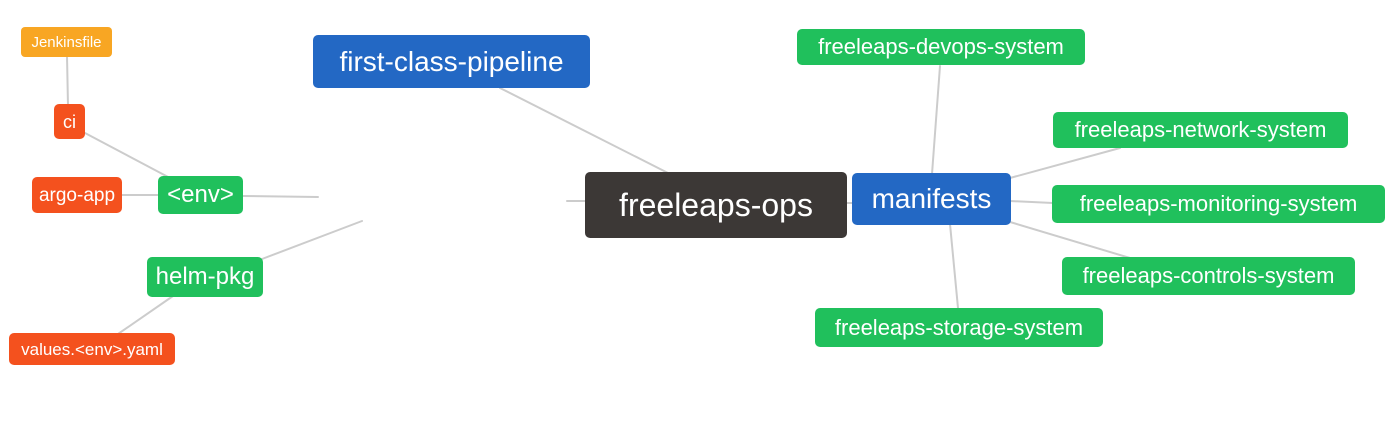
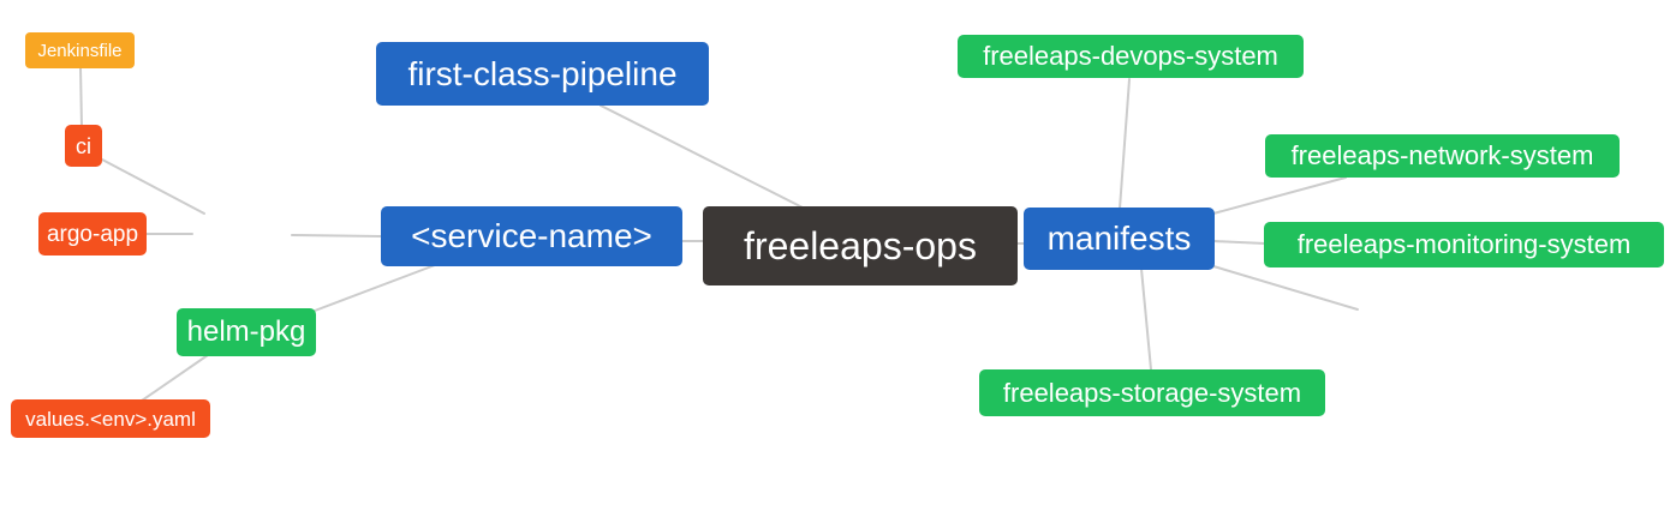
  freeleaps-ops
  first-class-pipeline
+ <service-name>
  manifests
- <env>
  helm-pkg
  ci
  argo-app
  values.<env>.yaml
  Jenkinsfile
  freeleaps-devops-system
  freeleaps-network-system
  freeleaps-monitoring-system
- freeleaps-controls-system
  freeleaps-storage-system
